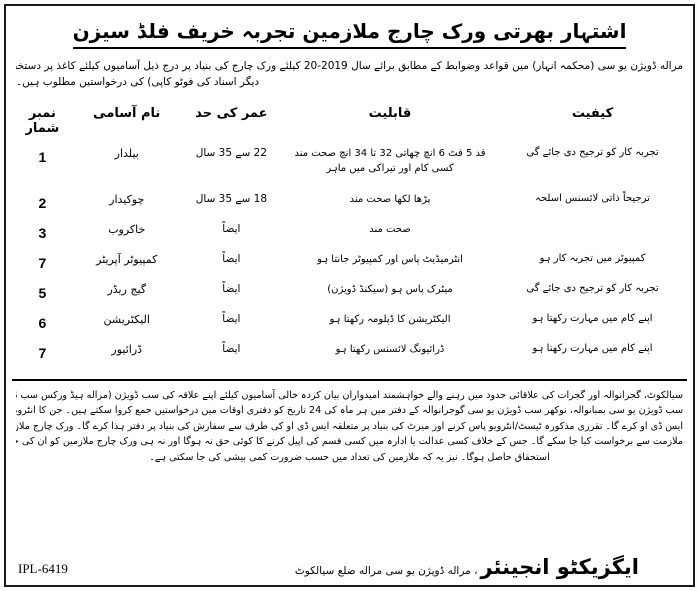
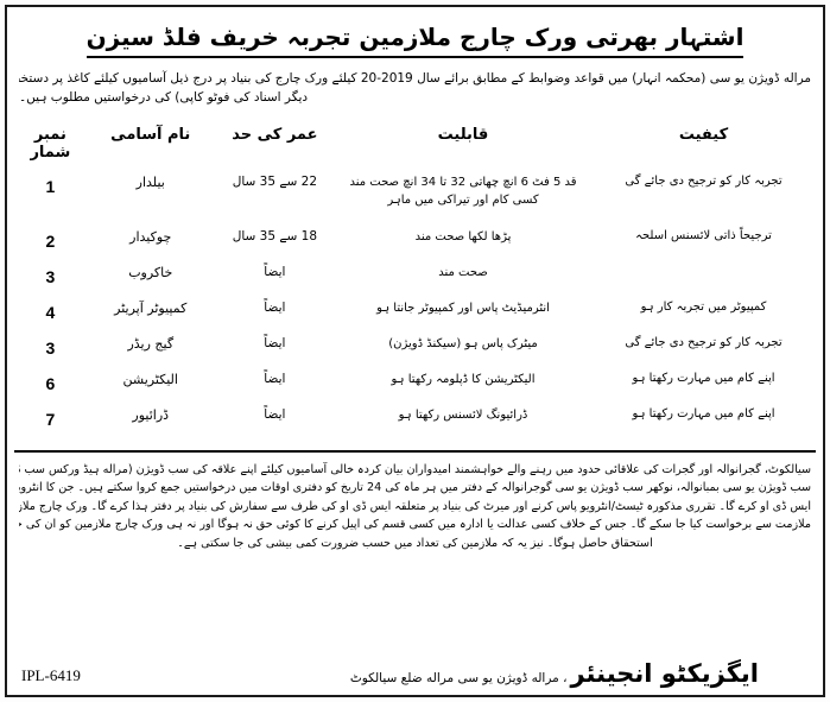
  اشتہار بھرتی ورک چارج ملازمین تجربہ خریف فلڈ سیزن
  مراله ڈویژن یو سی (محکمہ انہار) میں قواعد وضوابط کے مطابق برائے سال 2019-20 کیلئے ورک چارج کی بنیاد پر درج ذیل آسامیوں کیلئے کاغذ پر دستخ
  دیگر اسناد کی فوٹو کاپی) کی درخواستیں مطلوب ہیں۔
  کیفیت	قابلیت	عمر کی حد	نام آسامی	نمبر شمار
  تجربہ کار کو ترجیح دی جائے گی	قد 5 فٹ 6 انچ چھاتی 32 تا 34 انچ صحت مند کسی کام اور تیراکی میں ماہر	22 سے 35 سال	بیلدار	1
  ترجیحاً ذاتی لائسنس اسلحہ	پڑھا لکھا صحت مند	18 سے 35 سال	چوکیدار	2
  	صحت مند	ایضاً	خاکروب	3
- کمپیوٹر میں تجربہ کار ہو	انٹرمیڈیٹ پاس اور کمپیوٹر جانتا ہو	ایضاً	کمپیوٹر آپریٹر	7
+ کمپیوٹر میں تجربہ کار ہو	انٹرمیڈیٹ پاس اور کمپیوٹر جانتا ہو	ایضاً	کمپیوٹر آپریٹر	4
- تجربہ کار کو ترجیح دی جائے گی	میٹرک پاس ہو (سیکنڈ ڈویژن)	ایضاً	گیج ریڈر	5
+ تجربہ کار کو ترجیح دی جائے گی	میٹرک پاس ہو (سیکنڈ ڈویژن)	ایضاً	گیج ریڈر	3
  اپنے کام میں مہارت رکھتا ہو	الیکٹریشن کا ڈپلومہ رکھتا ہو	ایضاً	الیکٹریشن	6
  اپنے کام میں مہارت رکھتا ہو	ڈرائیونگ لائسنس رکھتا ہو	ایضاً	ڈرائیور	7
  سیالکوٹ، گجرانوالہ اور گجرات کی علاقائی حدود میں رہنے والے خواہشمند امیدواران بیان کردہ خالی آسامیوں کیلئے اپنے علاقہ کی سب ڈویژن (مراله ہیڈ ورکس سب ڈ
  سب ڈویژن یو سی بمبانوالہ، نوکھر سب ڈویژن یو سی گوجرانوالہ کے دفتر میں ہر ماہ کی 24 تاریخ کو دفتری اوقات میں درخواستیں جمع کروا سکتے ہیں۔ جن کا انٹروی
  ایس ڈی او کرے گا۔ تقرری مذکورہ ٹیسٹ/انٹرویو پاس کرنے اور میرٹ کی بنیاد پر متعلقہ ایس ڈی او کی طرف سے سفارش کی بنیاد پر دفتر ہذا کرے گا۔ ورک چارج ملاز
  ملازمت سے برخواست کیا جا سکے گا۔ جس کے خلاف کسی عدالت یا ادارہ میں کسی قسم کی اپیل کرنے کا کوئی حق نہ ہوگا اور نہ ہی ورک چارج ملازمین کو ان کی خ
  استحقاق حاصل ہوگا۔ نیز یہ کہ ملازمین کی تعداد میں حسب ضرورت کمی بیشی کی جا سکتی ہے۔
  ایگزیکٹو انجینئر
  ، مراله ڈویژن یو سی مراله ضلع سیالکوٹ
  IPL-6419
